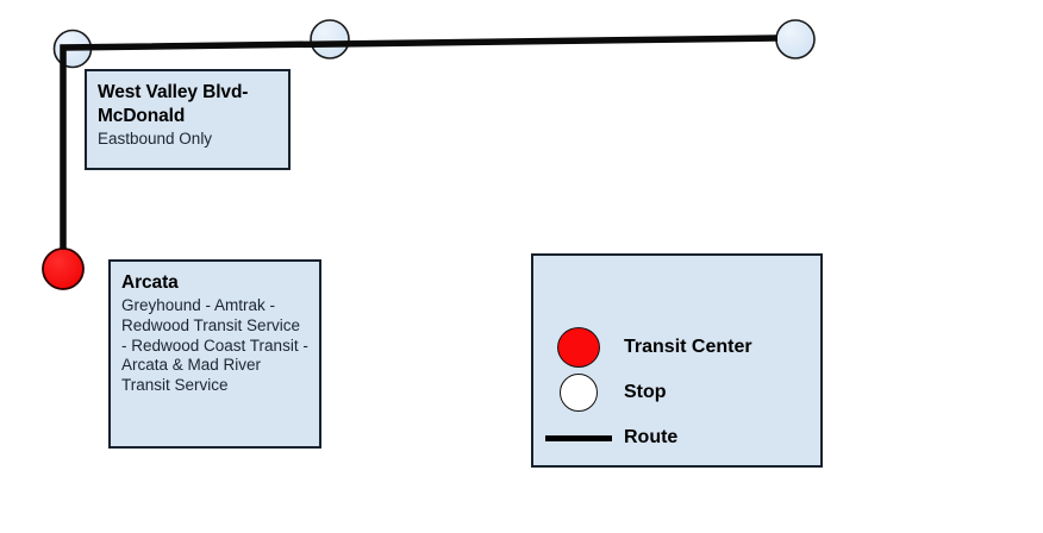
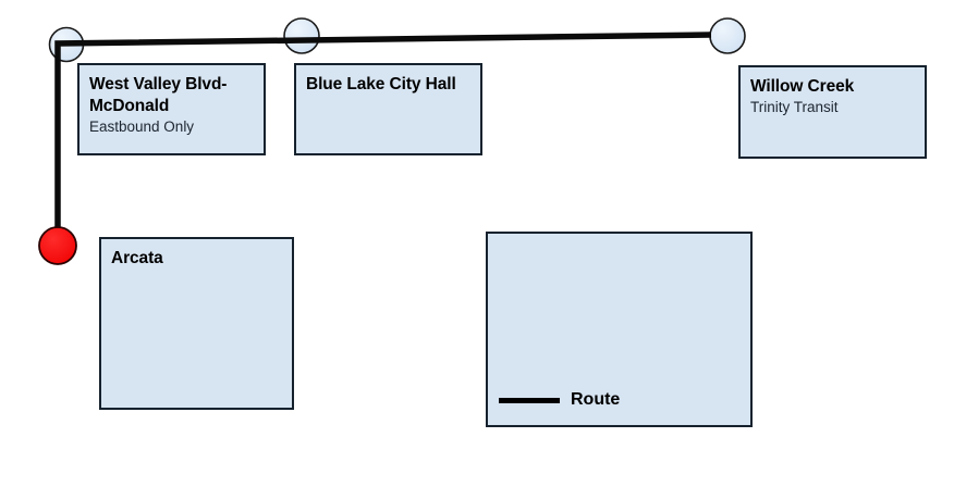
  West Valley Blvd-McDonald
  Eastbound Only
+ Blue Lake City Hall
+ Willow Creek
+ Trinity Transit
  Arcata
- Greyhound - Amtrak - Redwood Transit Service - Redwood Coast Transit - Arcata & Mad River Transit Service
- Transit Center
- Stop
  Route
